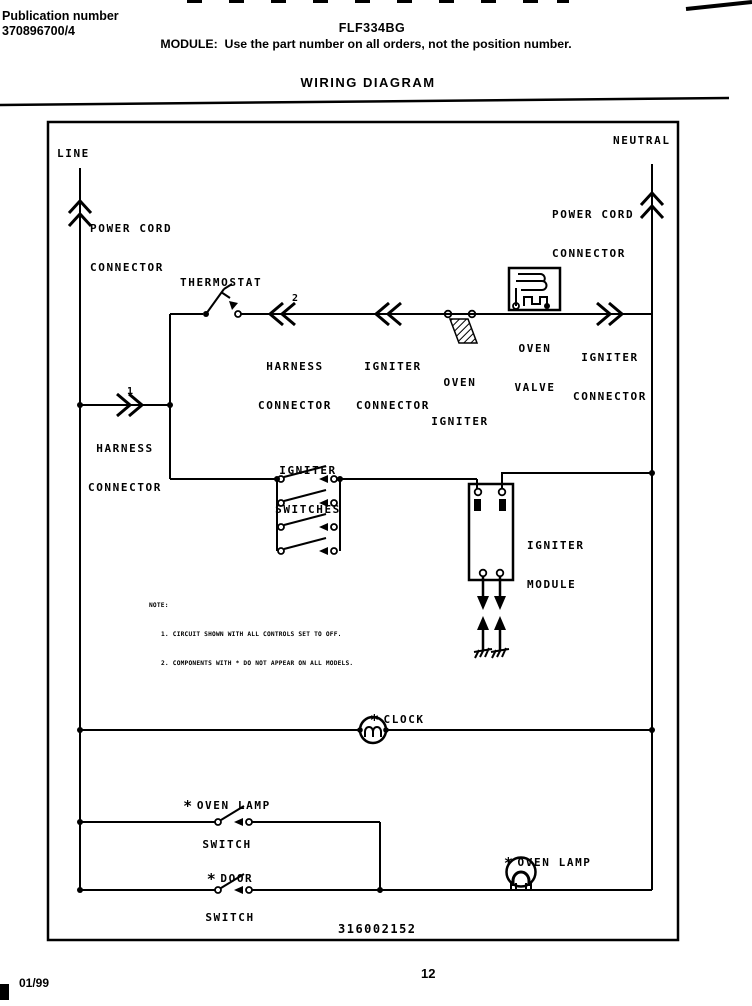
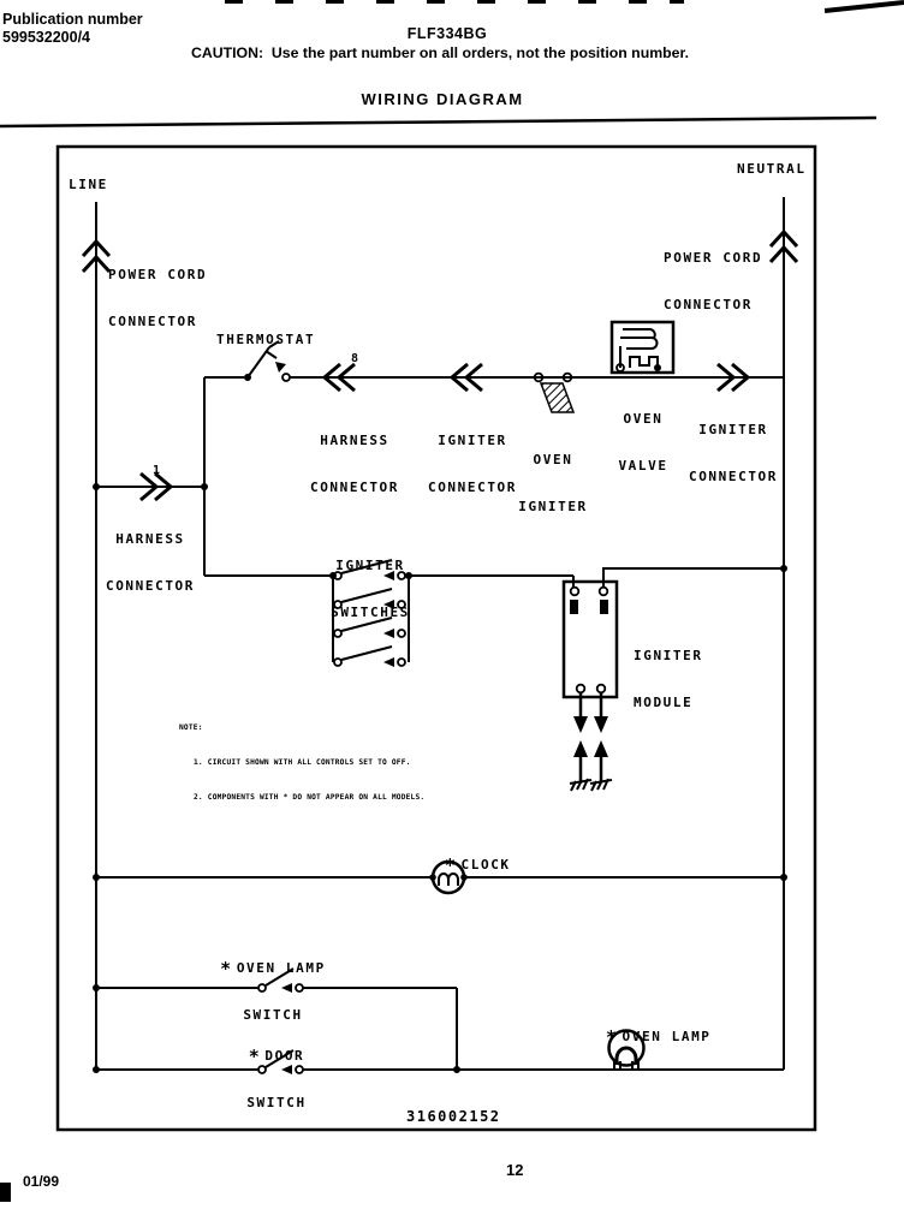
  Publication number
- 370896700/4
+ 599532200/4
  FLF334BG
- MODULE: Use the part number on all orders, not the position number.
+ CAUTION: Use the part number on all orders, not the position number.
  WIRING DIAGRAM
  LINE
  NEUTRAL
  POWER CORD
  CONNECTOR
  POWER CORD
  CONNECTOR
  THERMOSTAT
- 2
+ 8
  HARNESS
  CONNECTOR
  IGNITER
  CONNECTOR
  OVEN
  IGNITER
  OVEN
  VALVE
  IGNITER
  CONNECTOR
  1
  HARNESS
  CONNECTOR
  IGNITER
  SWITCHES
  IGNITER
  MODULE
  * CLOCK
  * OVEN LAMP
  SWITCH
  * DOOR
  SWITCH
  * OVEN LAMP
  316002152
  12
  01/99
